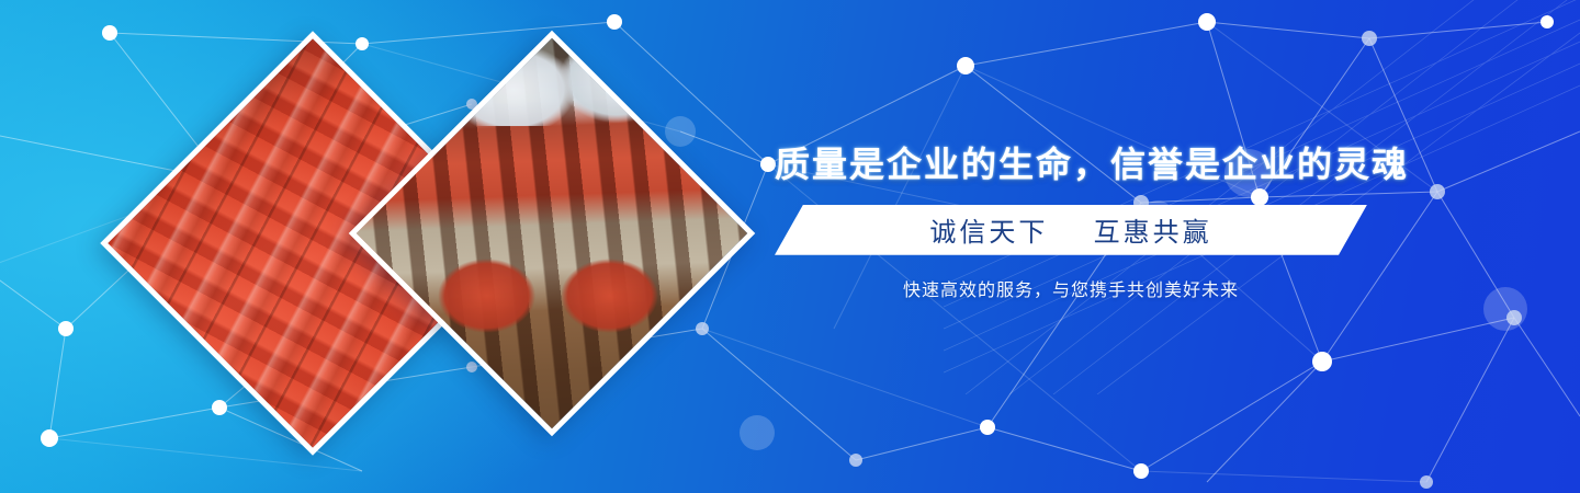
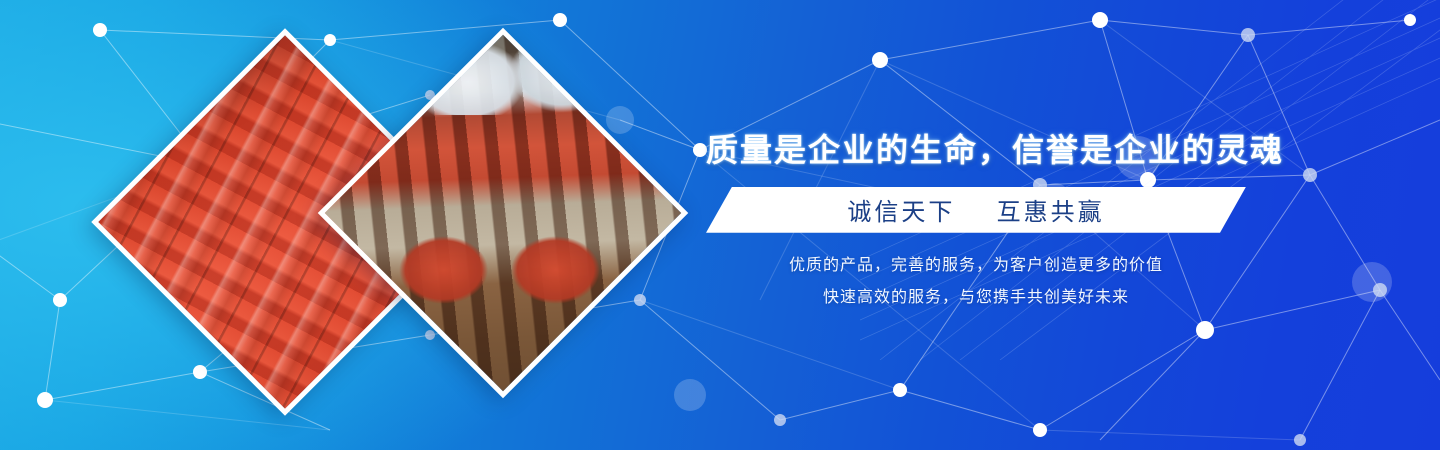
  质量是企业的生命，信誉是企业的灵魂
  诚信天下 互惠共赢
+ 优质的产品，完善的服务，为客户创造更多的价值
  快速高效的服务，与您携手共创美好未来
